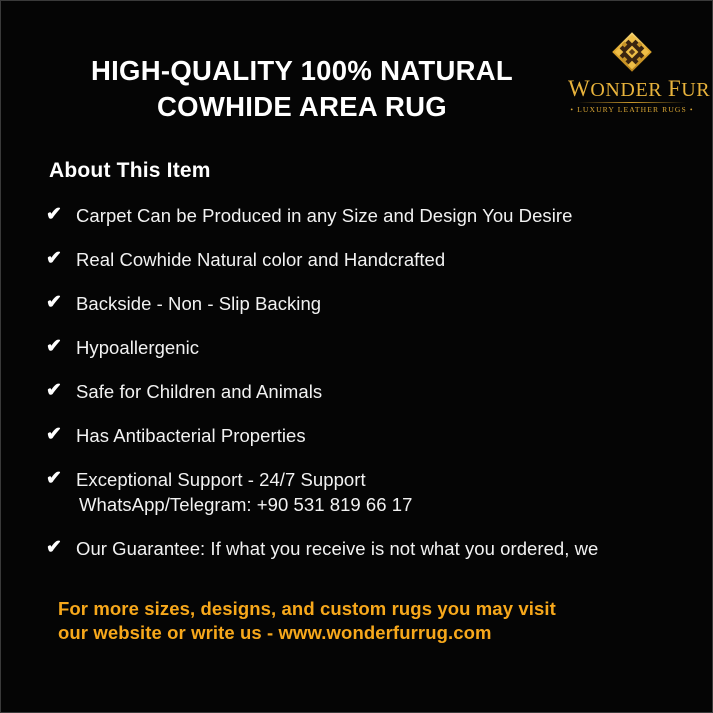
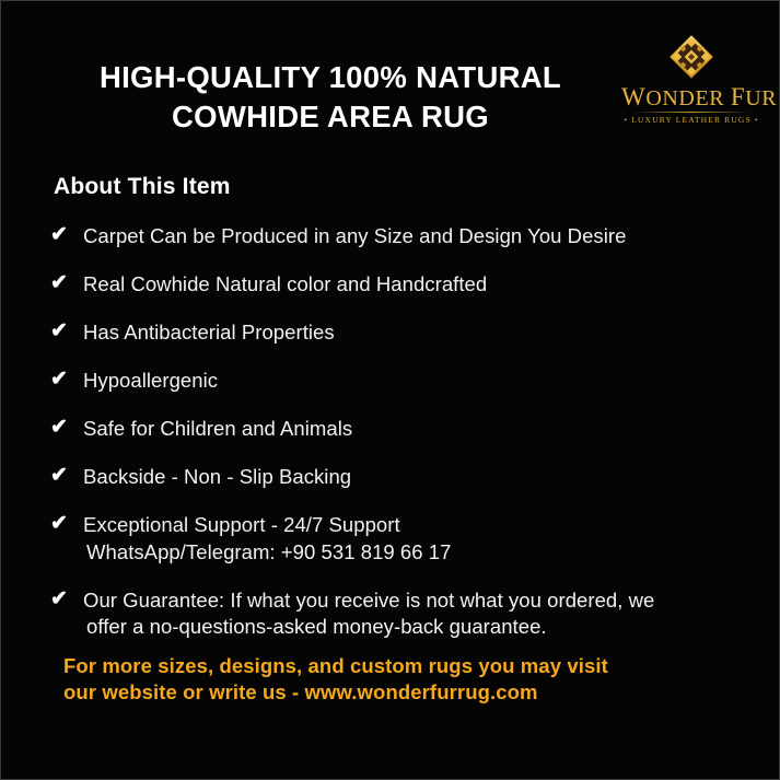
  HIGH-QUALITY 100% NATURAL
  COWHIDE AREA RUG
  WONDER FUR
  • LUXURY LEATHER RUGS •
  About This Item
  ✔
  Carpet Can be Produced in any Size and Design You Desire
  ✔
  Real Cowhide Natural color and Handcrafted
  ✔
- Backside - Non - Slip Backing
+ Has Antibacterial Properties
  ✔
  Hypoallergenic
  ✔
  Safe for Children and Animals
  ✔
- Has Antibacterial Properties
+ Backside - Non - Slip Backing
  ✔
  Exceptional Support - 24/7 Support
  WhatsApp/Telegram: +90 531 819 66 17
  ✔
  Our Guarantee: If what you receive is not what you ordered, we
+ offer a no-questions-asked money-back guarantee.
  For more sizes, designs, and custom rugs you may visit
  our website or write us - www.wonderfurrug.com
